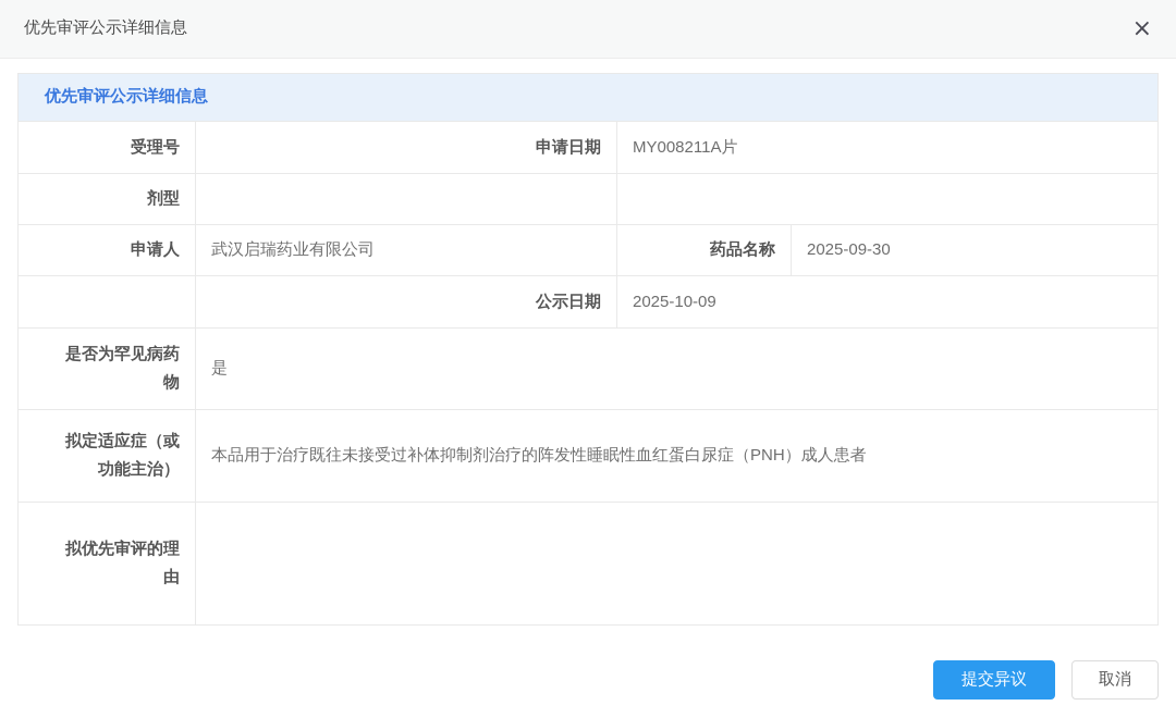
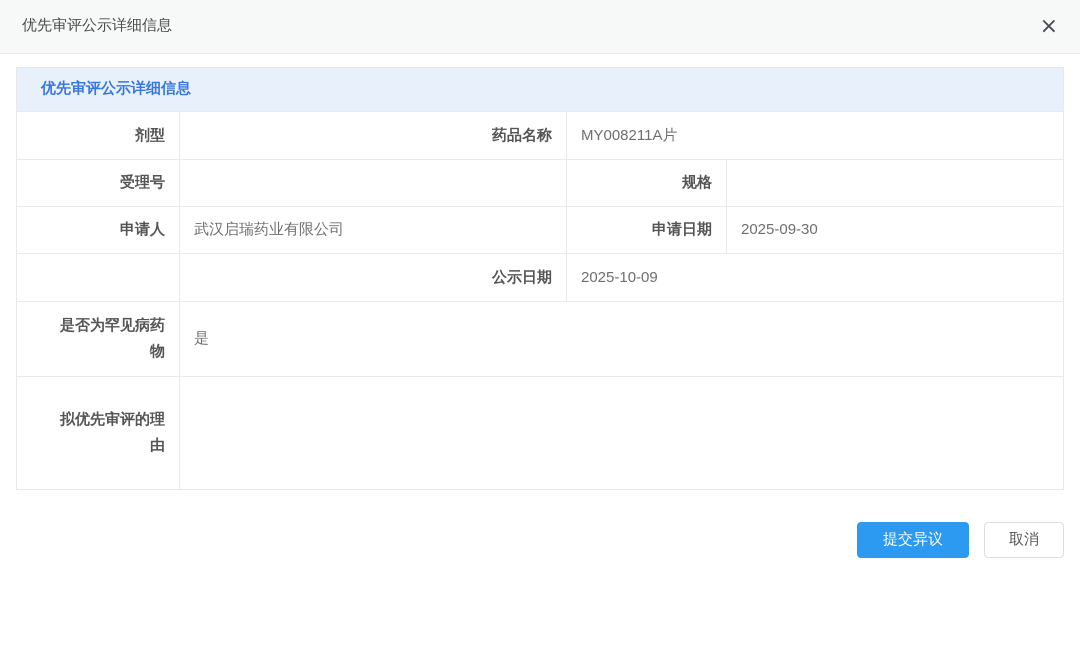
  优先审评公示详细信息
  ×
  优先审评公示详细信息
- 受理号
+ 剂型
- 申请日期
+ 药品名称
  MY008211A片
- 剂型
+ 受理号
+ 规格
  申请人
  武汉启瑞药业有限公司
- 药品名称
+ 申请日期
  2025-09-30
  公示日期
  2025-10-09
  是否为罕见病药物
  是
- 拟定适应症（或功能主治）
- 本品用于治疗既往未接受过补体抑制剂治疗的阵发性睡眠性血红蛋白尿症（PNH）成人患者
  拟优先审评的理由
  提交异议
  取消
